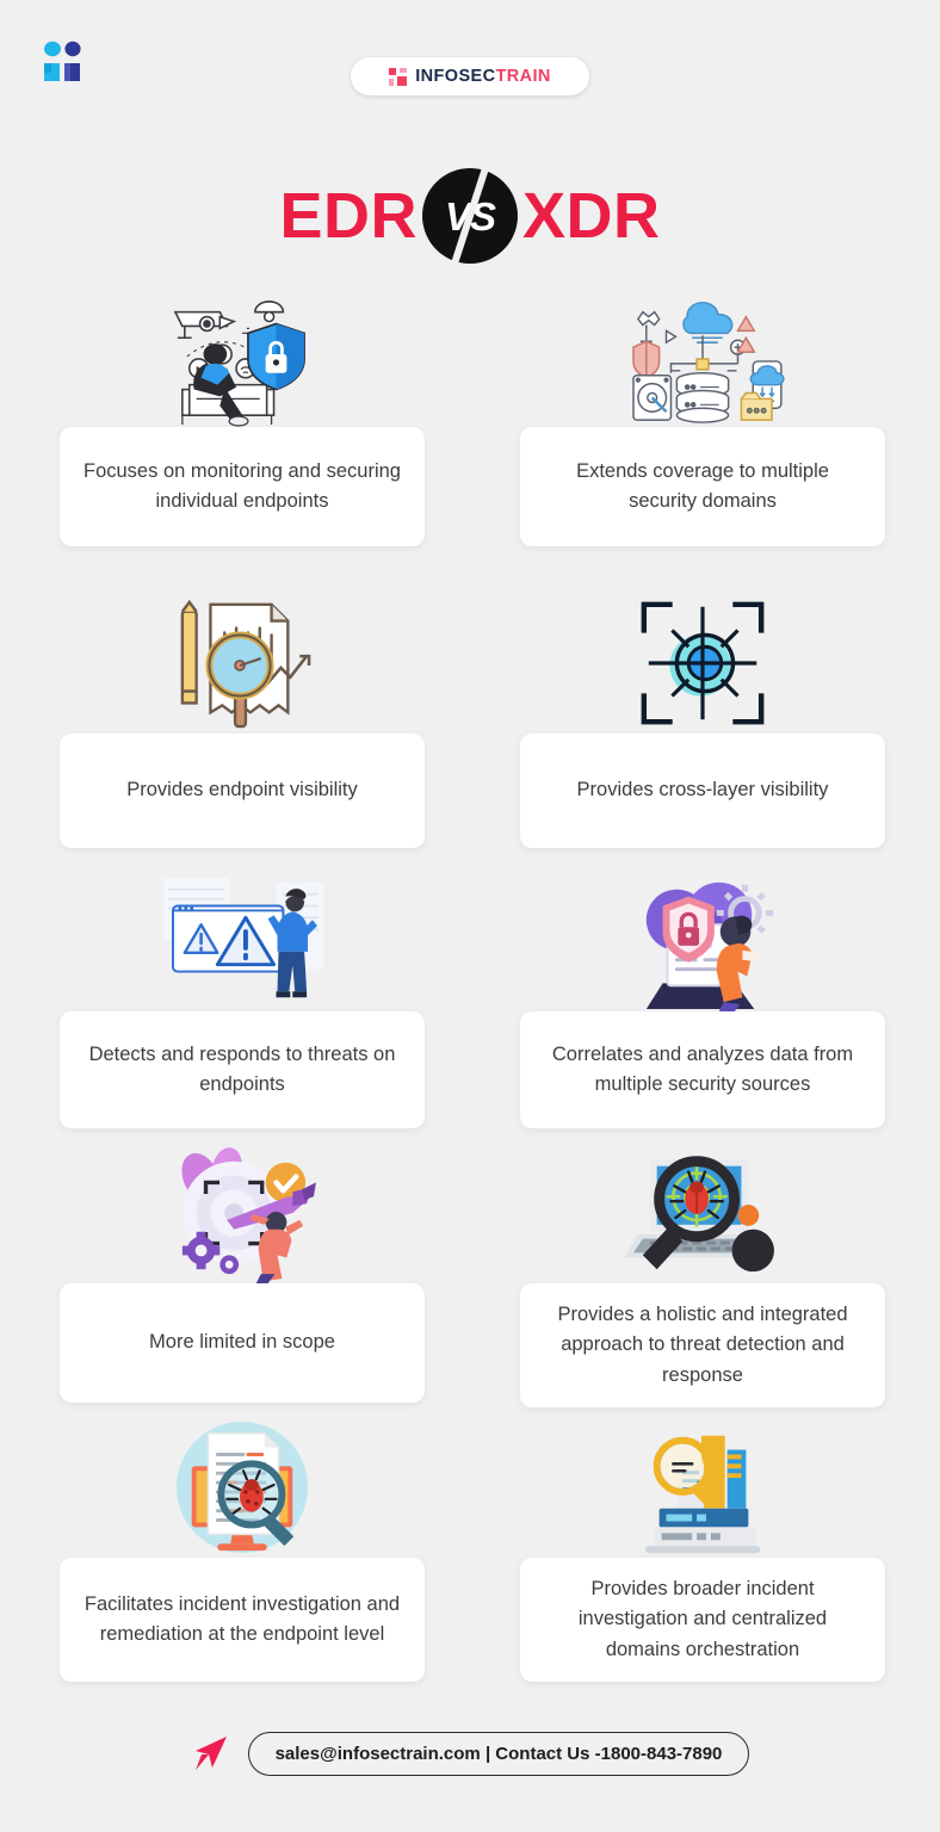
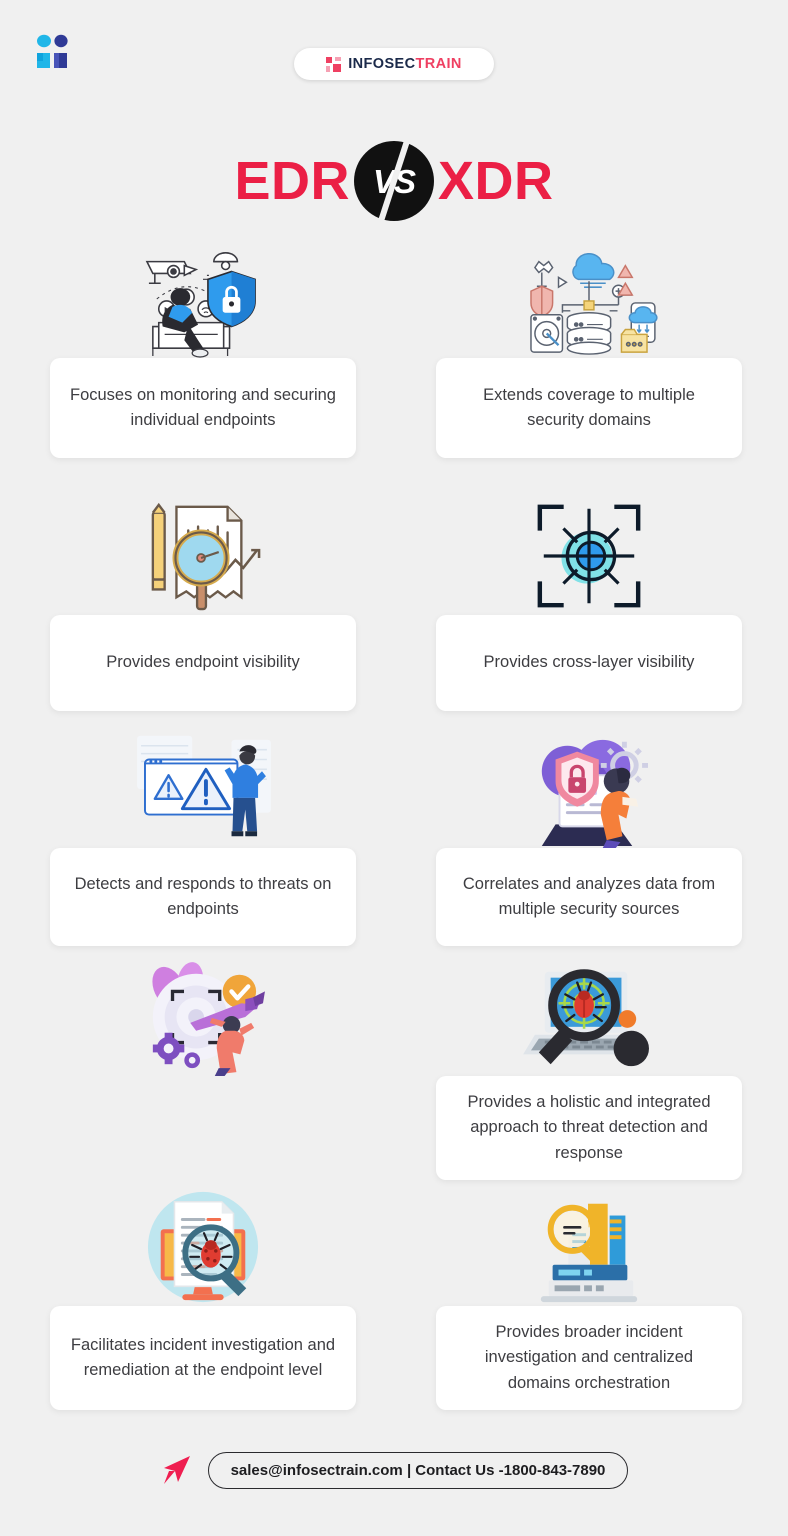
  INFOSECTRAIN
  EDR
  VS
  XDR
  Focuses on monitoring and securing individual endpoints
  Extends coverage to multiple security domains
  Provides endpoint visibility
  Provides cross-layer visibility
  Detects and responds to threats on endpoints
  Correlates and analyzes data from multiple security sources
- More limited in scope
  Provides a holistic and integrated approach to threat detection and response
  Facilitates incident investigation and remediation at the endpoint level
  Provides broader incident investigation and centralized domains orchestration
  sales@infosectrain.com | Contact Us -1800-843-7890
